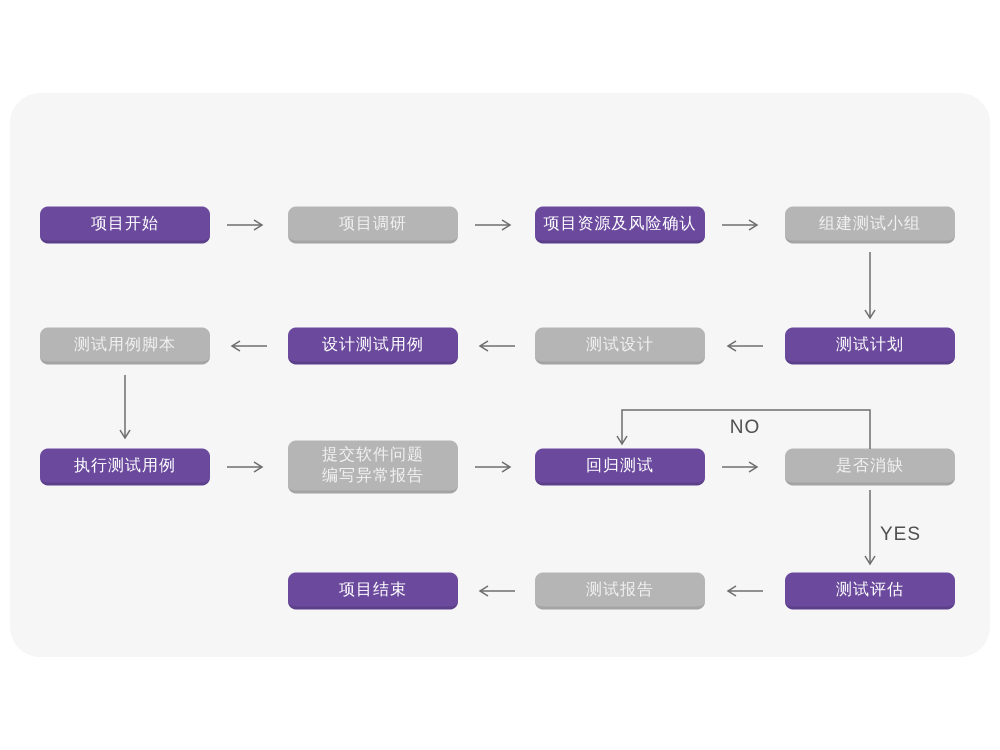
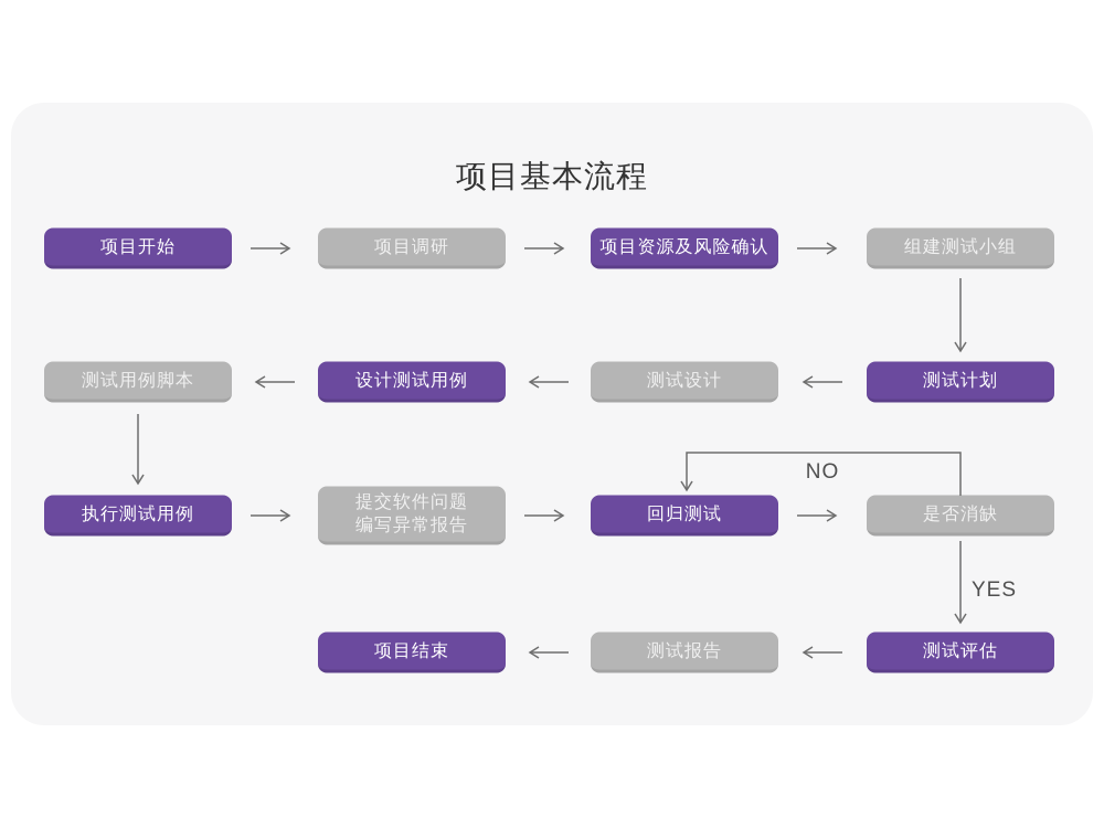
+ 项目基本流程
  项目开始
  项目调研
  项目资源及风险确认
  组建测试小组
  测试用例脚本
  设计测试用例
  测试设计
  测试计划
  执行测试用例
  提交软件问题
  编写异常报告
  回归测试
  是否消缺
  项目结束
  测试报告
  测试评估
  NO
  YES
